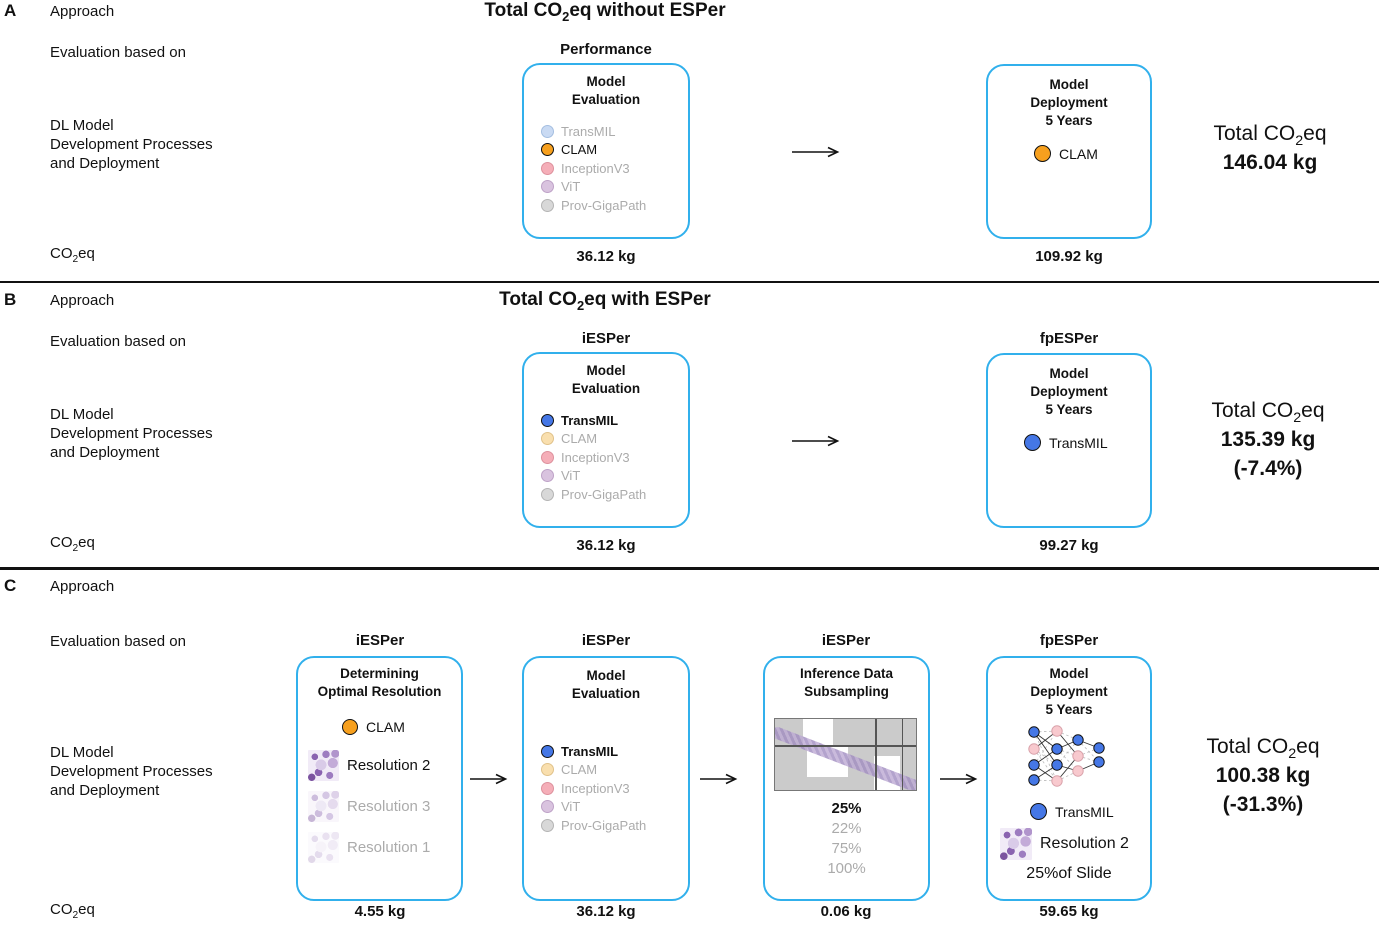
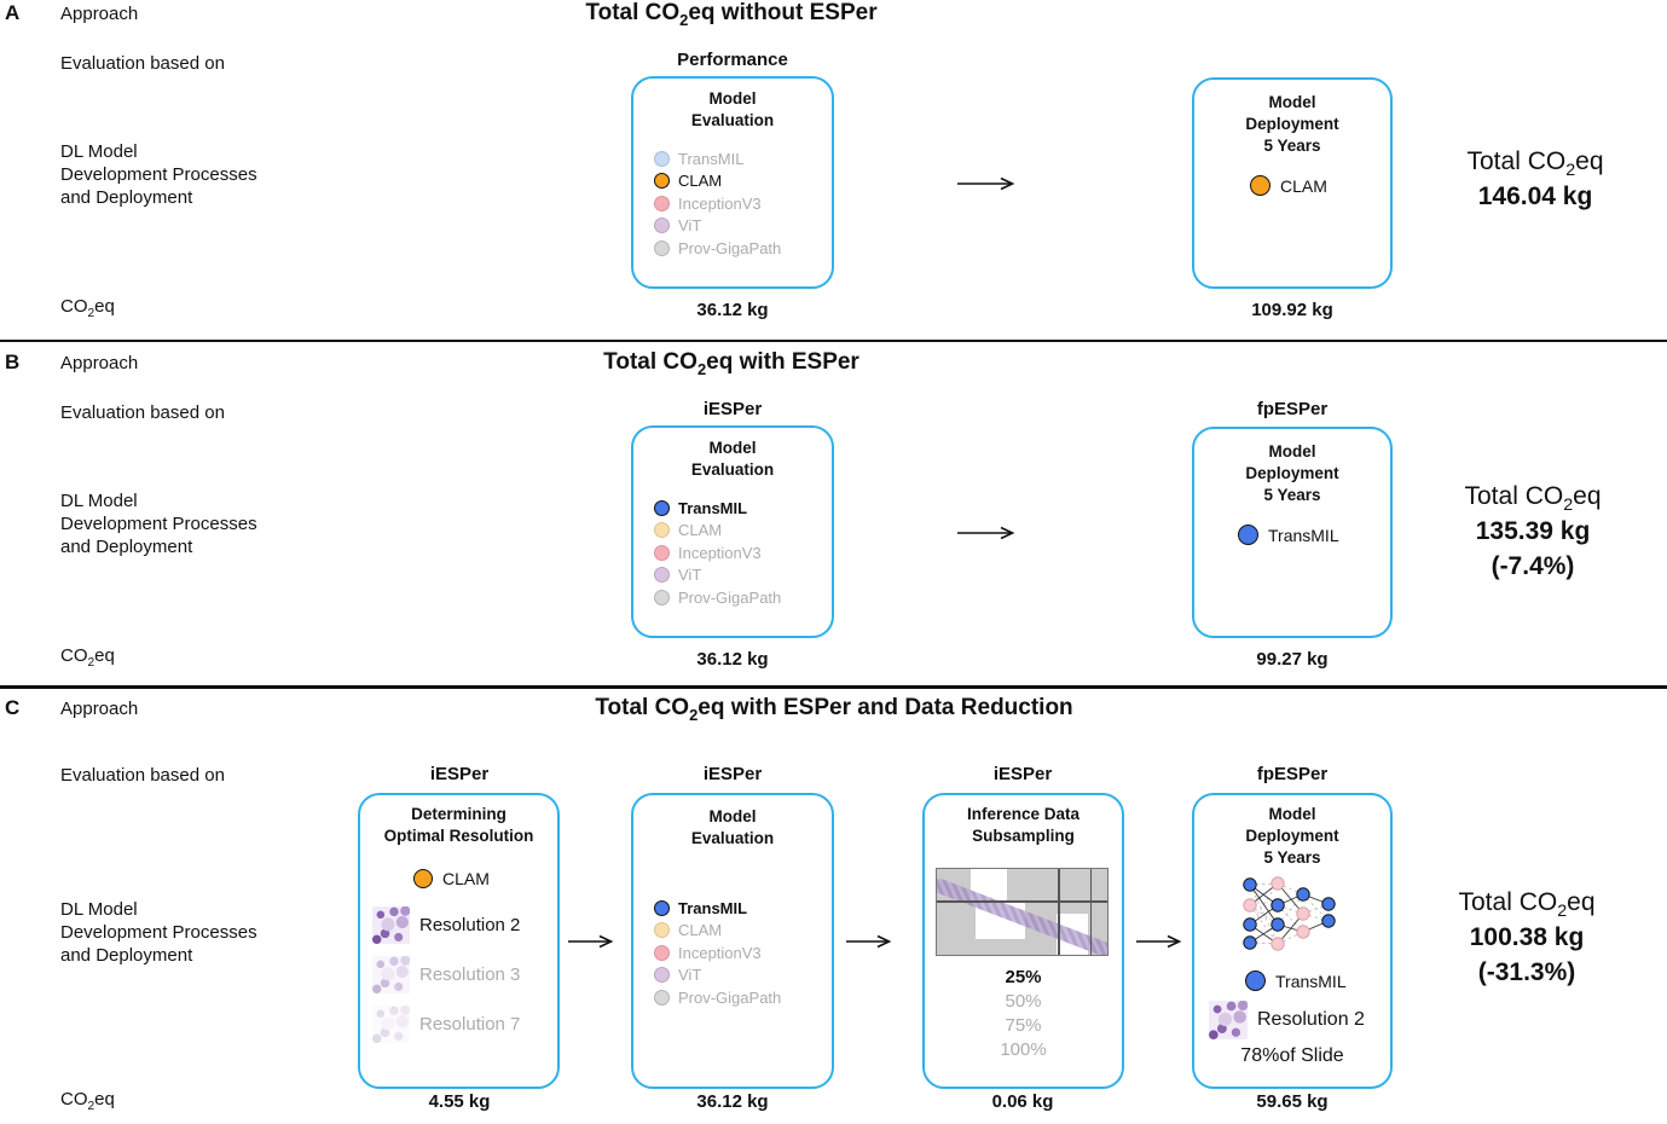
  A
  Approach
  Total CO2eq without ESPer
  Evaluation based on
  DL Model
  Development Processes
  and Deployment
  Performance
  Model
  Evaluation
  TransMIL
  CLAM
  InceptionV3
  ViT
  Prov-GigaPath
  Model
  Deployment
  5 Years
  CLAM
  Total CO2eq
  146.04 kg
  CO2eq
  36.12 kg
  109.92 kg
  B
  Approach
  Total CO2eq with ESPer
  Evaluation based on
  DL Model
  Development Processes
  and Deployment
  iESPer
  fpESPer
  Model
  Evaluation
  TransMIL
  CLAM
  InceptionV3
  ViT
  Prov-GigaPath
  Model
  Deployment
  5 Years
  TransMIL
  Total CO2eq
  135.39 kg
  (-7.4%)
  CO2eq
  36.12 kg
  99.27 kg
  C
  Approach
+ Total CO2eq with ESPer and Data Reduction
  Evaluation based on
  DL Model
  Development Processes
  and Deployment
  iESPer
  iESPer
  iESPer
  fpESPer
  Determining
  Optimal Resolution
  CLAM
  Resolution 2
  Resolution 3
- Resolution 1
+ Resolution 7
  Model
  Evaluation
  TransMIL
  CLAM
  InceptionV3
  ViT
  Prov-GigaPath
  Inference Data
  Subsampling
  25%
- 22%
+ 50%
  75%
  100%
  Model
  Deployment
  5 Years
  TransMIL
  Resolution 2
- 25%of Slide
+ 78%of Slide
  Total CO2eq
  100.38 kg
  (-31.3%)
  CO2eq
  4.55 kg
  36.12 kg
  0.06 kg
  59.65 kg
